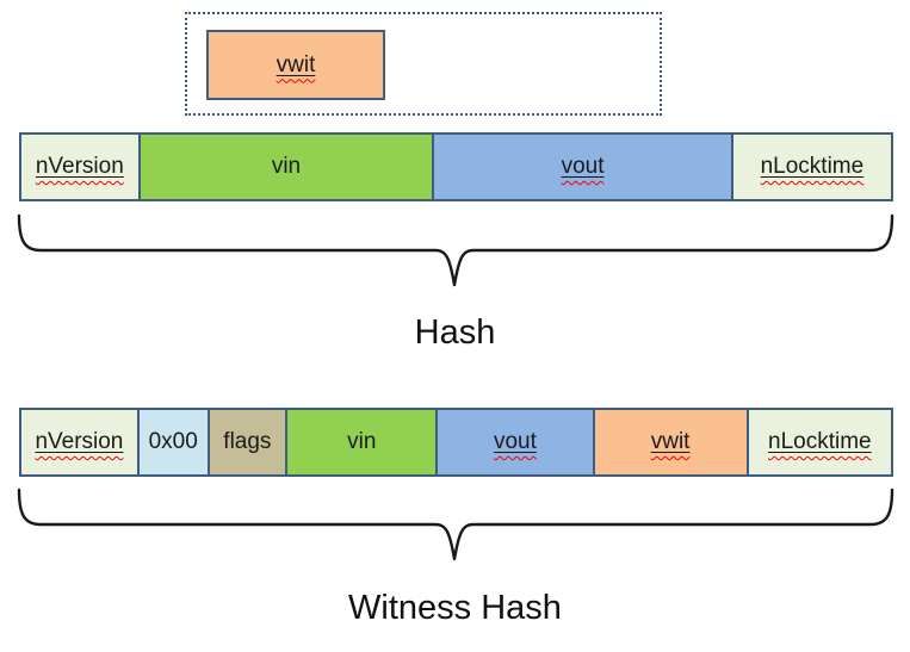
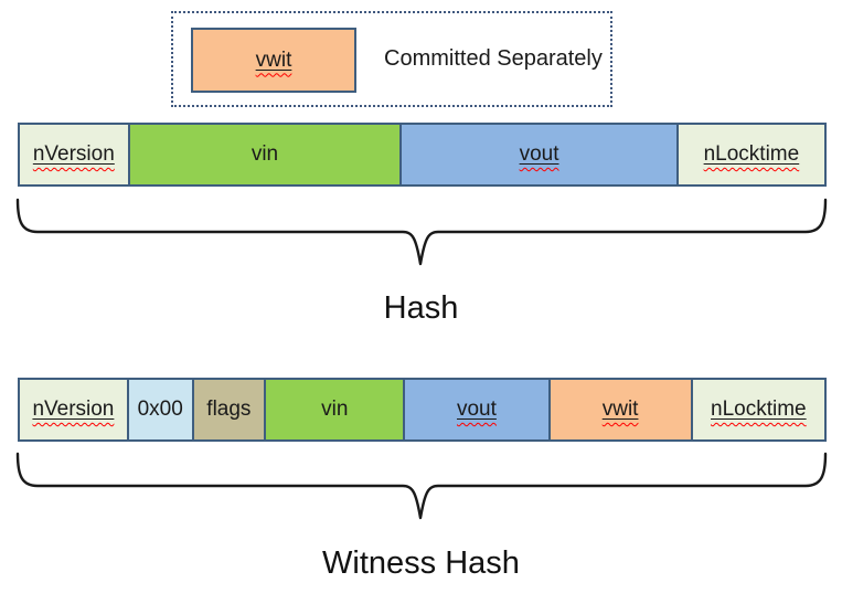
  vwit
+ Committed Separately
  nVersion
  vin
  vout
  nLocktime
  Hash
  nVersion
  0x00
  flags
  vin
  vout
  vwit
  nLocktime
  Witness Hash
